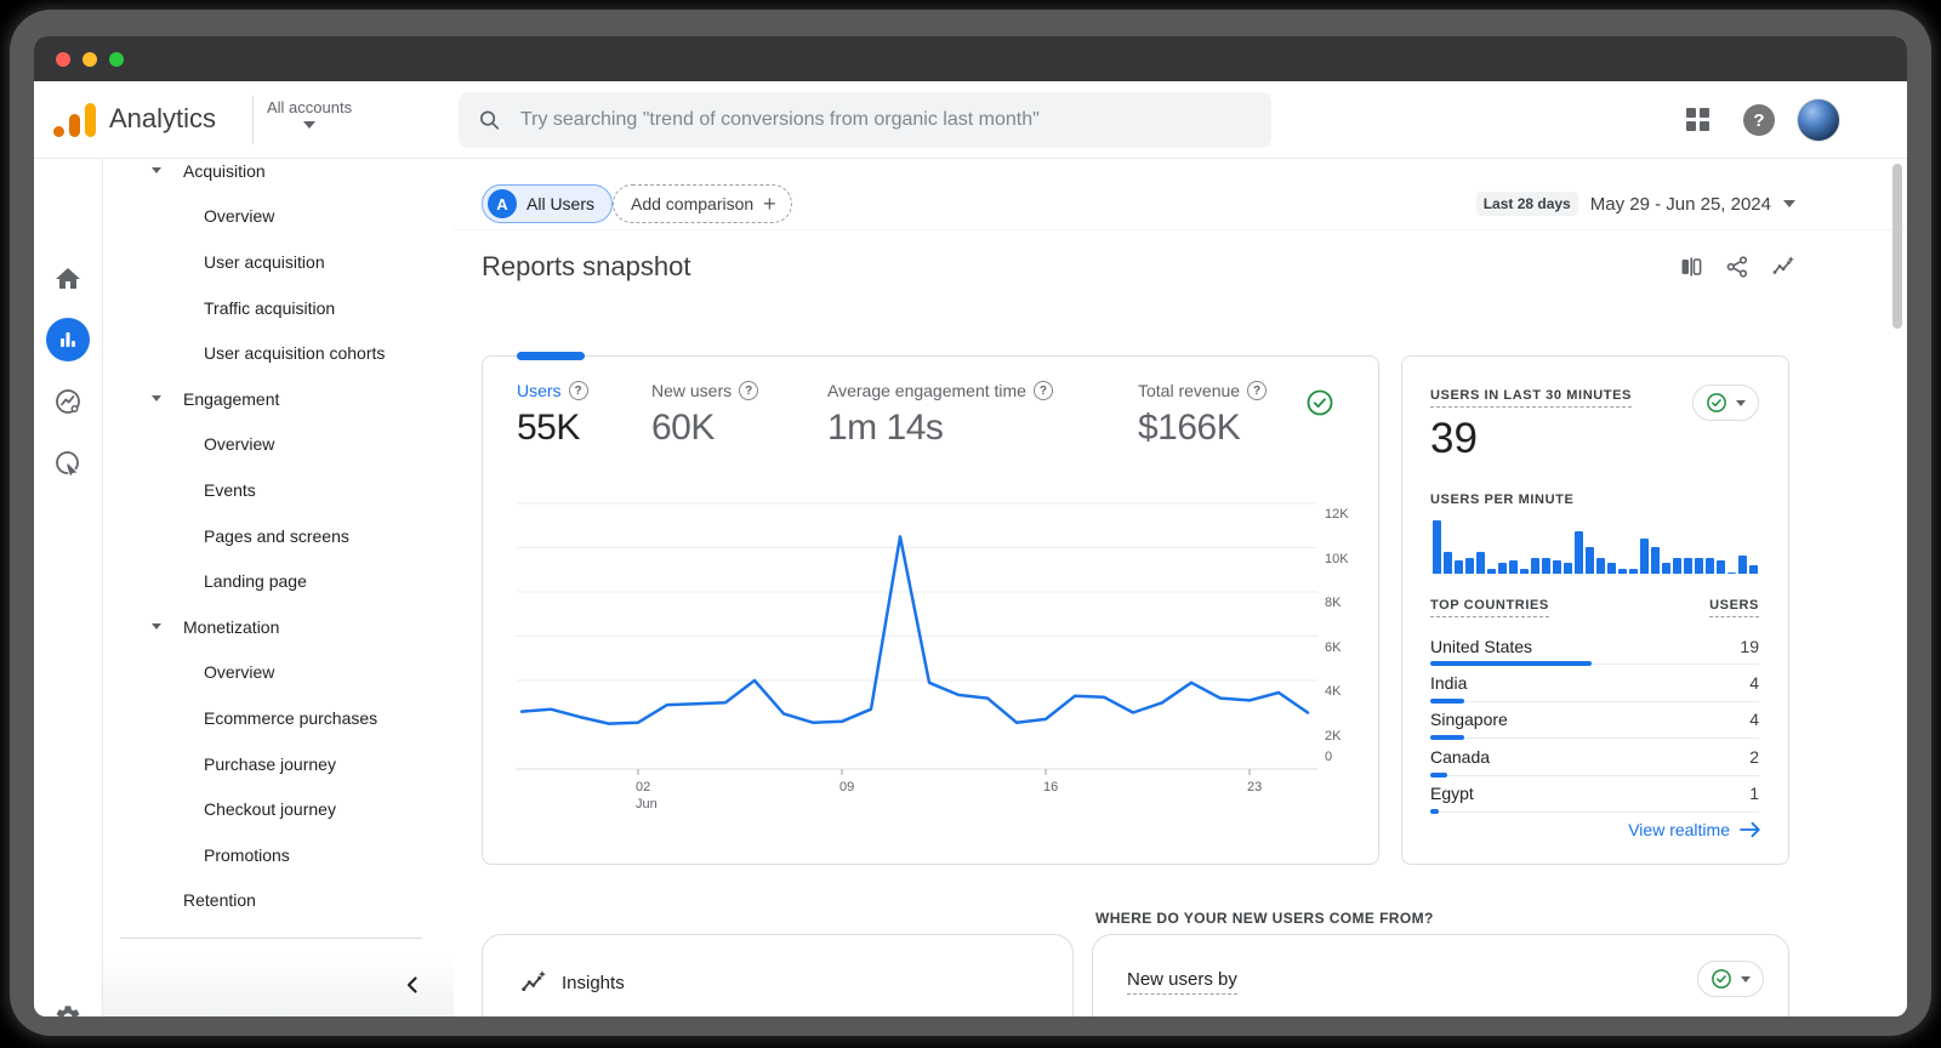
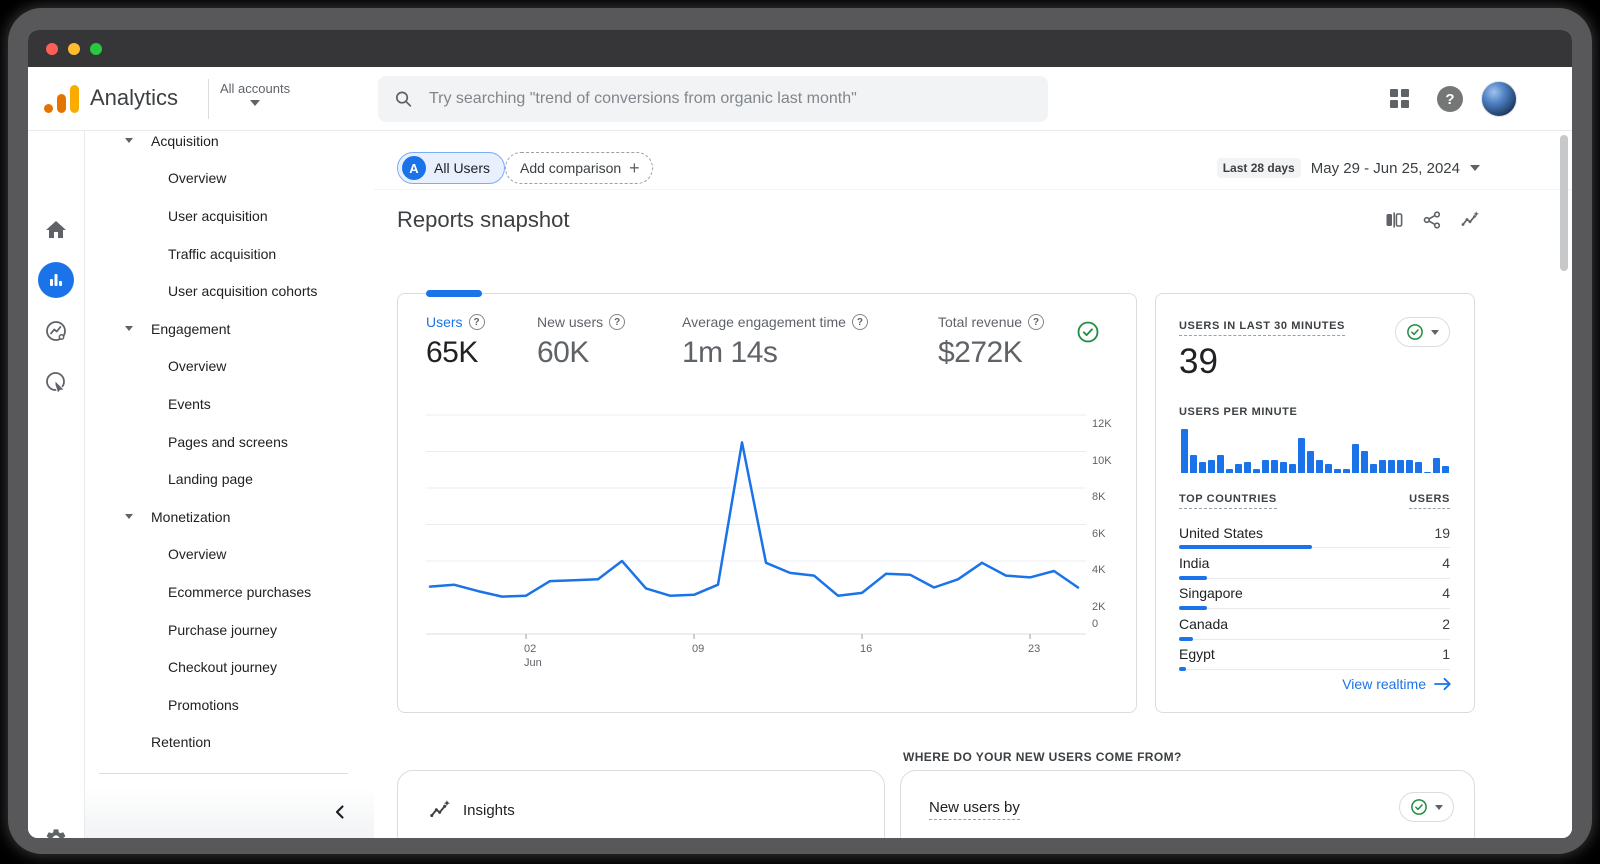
  Analytics
  All accounts
  Try searching "trend of conversions from organic last month"
  ?
  Acquisition
  Overview
  User acquisition
  Traffic acquisition
  User acquisition cohorts
  Engagement
  Overview
  Events
  Pages and screens
  Landing page
  Monetization
  Overview
  Ecommerce purchases
  Purchase journey
  Checkout journey
  Promotions
  Retention
  A
  All Users
  Add comparison
  +
  Last 28 days
  May 29 - Jun 25, 2024
  Reports snapshot
  Users
  ?
- 55K
+ 65K
  New users
  ?
  60K
  Average engagement time
  ?
  1m 14s
  Total revenue
  ?
- $166K
+ $272K
  12K
  10K
  8K
  6K
  4K
  2K
  0
  02
  Jun
  09
  16
  23
  USERS IN LAST 30 MINUTES
  39
  USERS PER MINUTE
  TOP COUNTRIES
  USERS
  United States
  19
  India
  4
  Singapore
  4
  Canada
  2
  Egypt
  1
  View realtime
  WHERE DO YOUR NEW USERS COME FROM?
  Insights
  New users by
